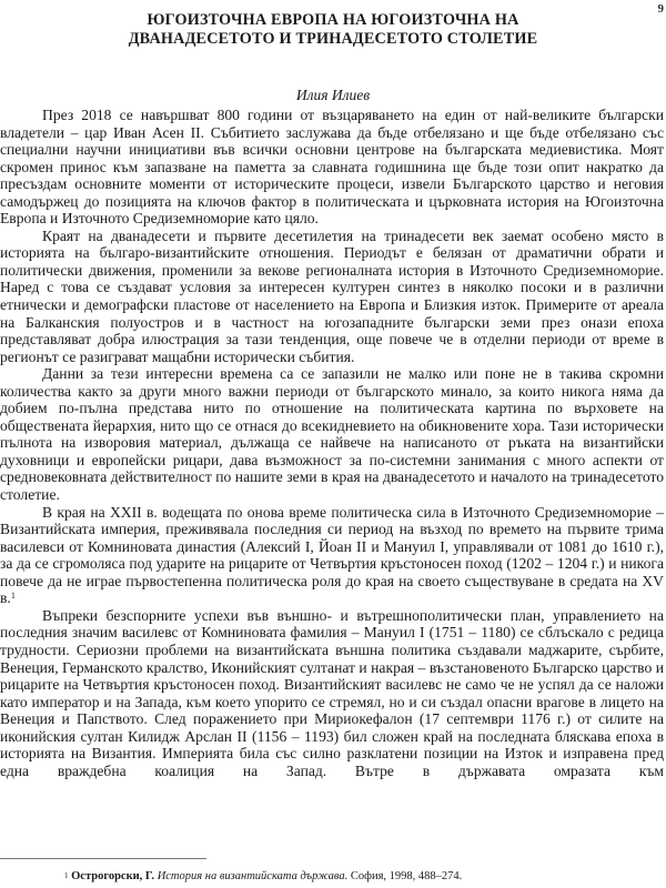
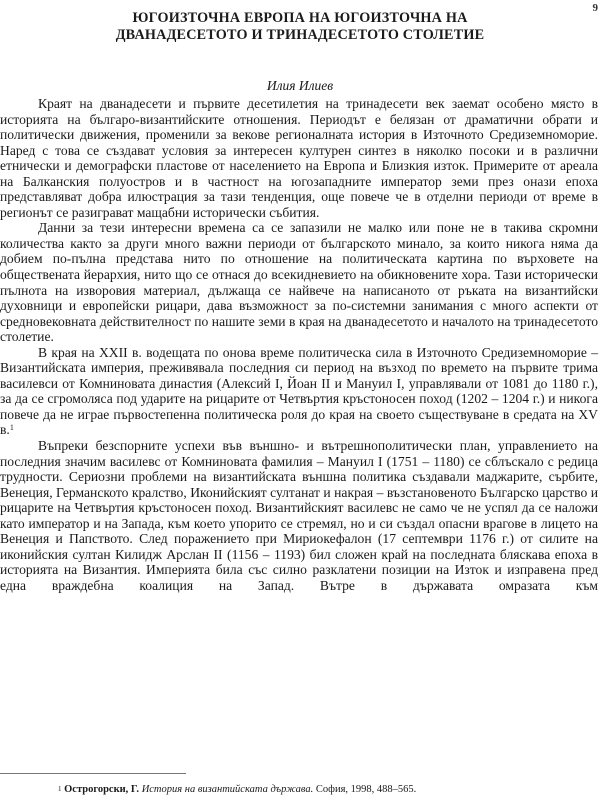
  9
  ЮГОИЗТОЧНА ЕВРОПА НА ЮГОИЗТОЧНА НА
  ДВАНАДЕСЕТОТО И ТРИНАДЕСЕТОТО СТОЛЕТИЕ
  Илия Илиев
- През 2018 се навършват 800 години от възцаряването на един от най-великите български владетели – цар Иван Асен II. Събитието заслужава да бъде отбелязано и ще бъде отбелязано със специални научни инициативи във всички основни центрове на българската медиевистика. Моят скромен принос към запазване на паметта за славната годишнина ще бъде този опит накратко да пресъздам основните моменти от историческите процеси, извели Българското царство и неговия самодържец до позицията на ключов фактор в политическата и църковната история на Югоизточна Европа и Източното Средиземноморие като цяло.
- Краят на дванадесети и първите десетилетия на тринадесети век заемат особено място в историята на българо-византийските отношения. Периодът е белязан от драматични обрати и политически движения, променили за векове регионалната история в Източното Средиземноморие. Наред с това се създават условия за интересен културен синтез в няколко посоки и в различни етнически и демографски пластове от населението на Европа и Близкия изток. Примерите от ареала на Балканския полуостров и в частност на югозападните български земи през онази епоха представляват добра илюстрация за тази тенденция, още повече че в отделни периоди от време в регионът се разиграват мащабни исторически събития.
+ Краят на дванадесети и първите десетилетия на тринадесети век заемат особено място в историята на българо-византийските отношения. Периодът е белязан от драматични обрати и политически движения, променили за векове регионалната история в Източното Средиземноморие. Наред с това се създават условия за интересен културен синтез в няколко посоки и в различни етнически и демографски пластове от населението на Европа и Близкия изток. Примерите от ареала на Балканския полуостров и в частност на югозападните император земи през онази епоха представляват добра илюстрация за тази тенденция, още повече че в отделни периоди от време в регионът се разиграват мащабни исторически събития.
  Данни за тези интересни времена са се запазили не малко или поне не в такива скромни количества както за други много важни периоди от българското минало, за които никога няма да добием по-пълна представа нито по отношение на политическата картина по върховете на обществената йерархия, нито що се отнася до всекидневието на обикновените хора. Тази исторически пълнота на изворовия материал, дължаща се найвече на написаното от ръката на византийски духовници и европейски рицари, дава възможност за по-системни занимания с много аспекти от средновековната действителност по нашите земи в края на дванадесетото и началото на тринадесетото столетие.
- В края на XXII в. водещата по онова време политическа сила в Източното Средиземноморие – Византийската империя, преживявала последния си период на възход по времето на първите трима василевси от Комниновата династия (Алексий I, Йоан II и Мануил I, управлявали от 1081 до 1610 г.), за да се сгромоляса под ударите на рицарите от Четвъртия кръстоносен поход (1202 – 1204 г.) и никога повече да не играе първостепенна политическа роля до края на своето съществуване в средата на XV в.1
+ В края на XXII в. водещата по онова време политическа сила в Източното Средиземноморие – Византийската империя, преживявала последния си период на възход по времето на първите трима василевси от Комниновата династия (Алексий I, Йоан II и Мануил I, управлявали от 1081 до 1180 г.), за да се сгромоляса под ударите на рицарите от Четвъртия кръстоносен поход (1202 – 1204 г.) и никога повече да не играе първостепенна политическа роля до края на своето съществуване в средата на XV в.1
  Въпреки безспорните успехи във външно- и вътрешнополитически план, управлението на последния значим василевс от Комниновата фамилия – Мануил I (1751 – 1180) се сблъскало с редица трудности. Сериозни проблеми на византийската външна политика създавали маджарите, сърбите, Венеция, Германското кралство, Иконийският султанат и накрая – възстановеното Българско царство и рицарите на Четвъртия кръстоносен поход. Византийският василевс не само че не успял да се наложи като император и на Запада, към което упорито се стремял, но и си създал опасни врагове в лицето на Венеция и Папството. След поражението при Мириокефалон (17 септември 1176 г.) от силите на иконийския султан Килидж Арслан II (1156 – 1193) бил сложен край на последната бляскава епоха в историята на Византия. Империята била със силно разклатени позиции на Изток и изправена пред една враждебна коалиция на Запад. Вътре в държавата омразата към
- 1 Острогорски, Г. История на византийската държава. София, 1998, 488–274.
+ 1 Острогорски, Г. История на византийската държава. София, 1998, 488–565.
